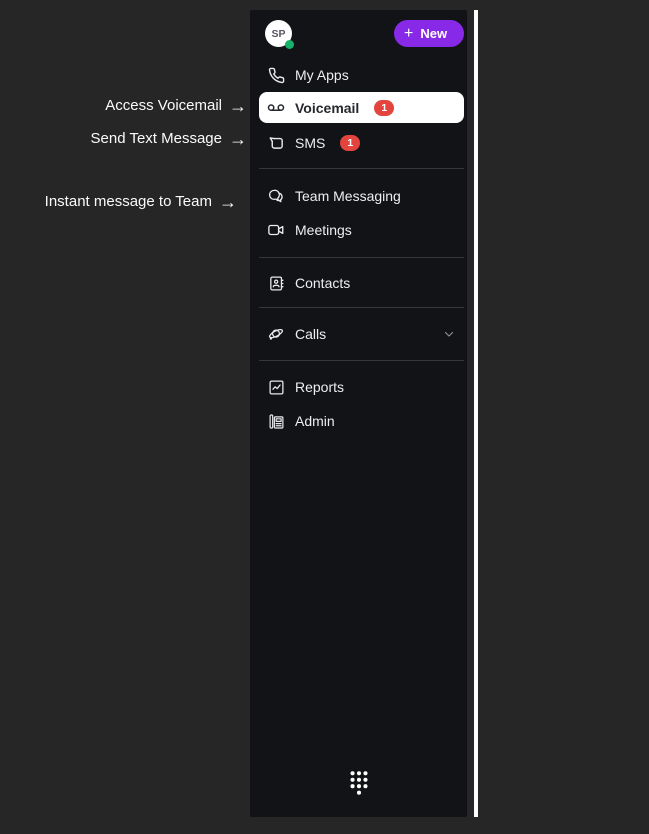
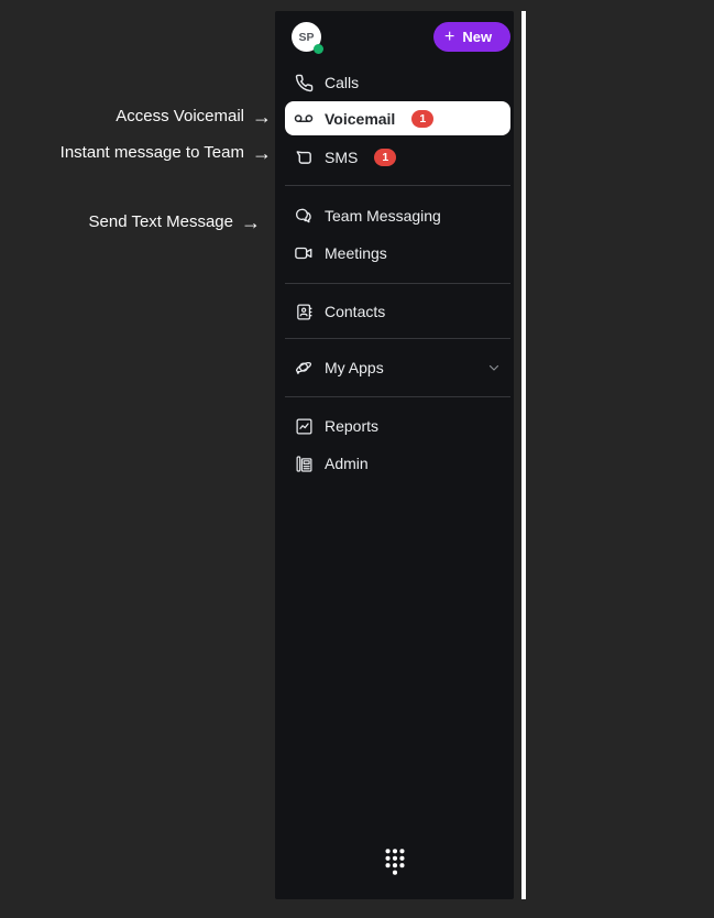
  Access Voicemail
  →
- Send Text Message
+ Instant message to Team
  →
- Instant message to Team
+ Send Text Message
  →
  SP
  +
  New
- My Apps
+ Calls
  Voicemail
  1
  SMS
  1
  Team Messaging
  Meetings
  Contacts
- Calls
+ My Apps
  Reports
  Admin
